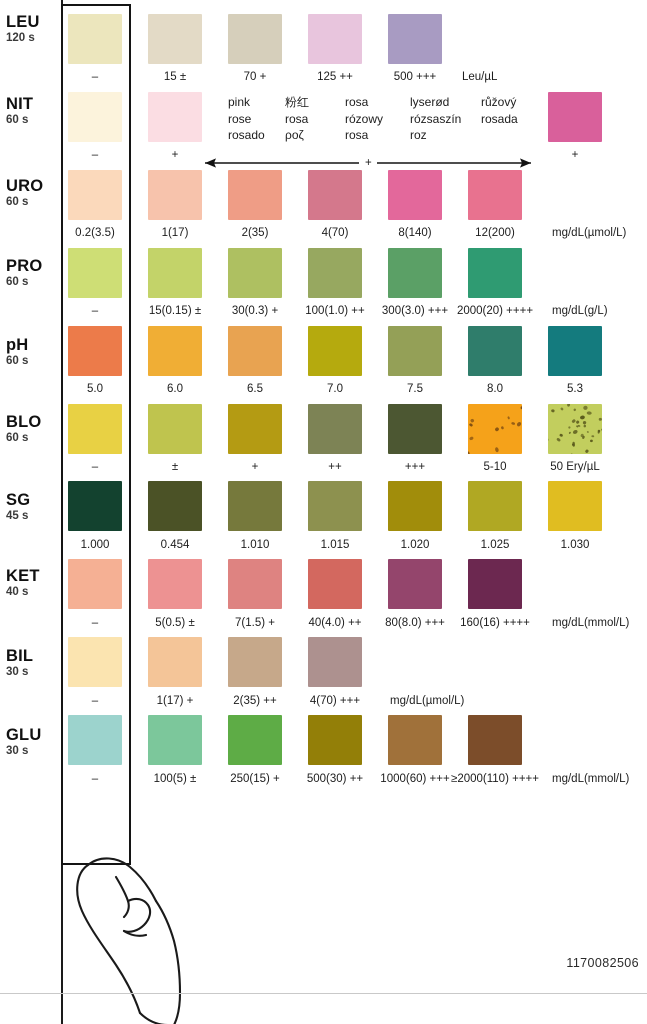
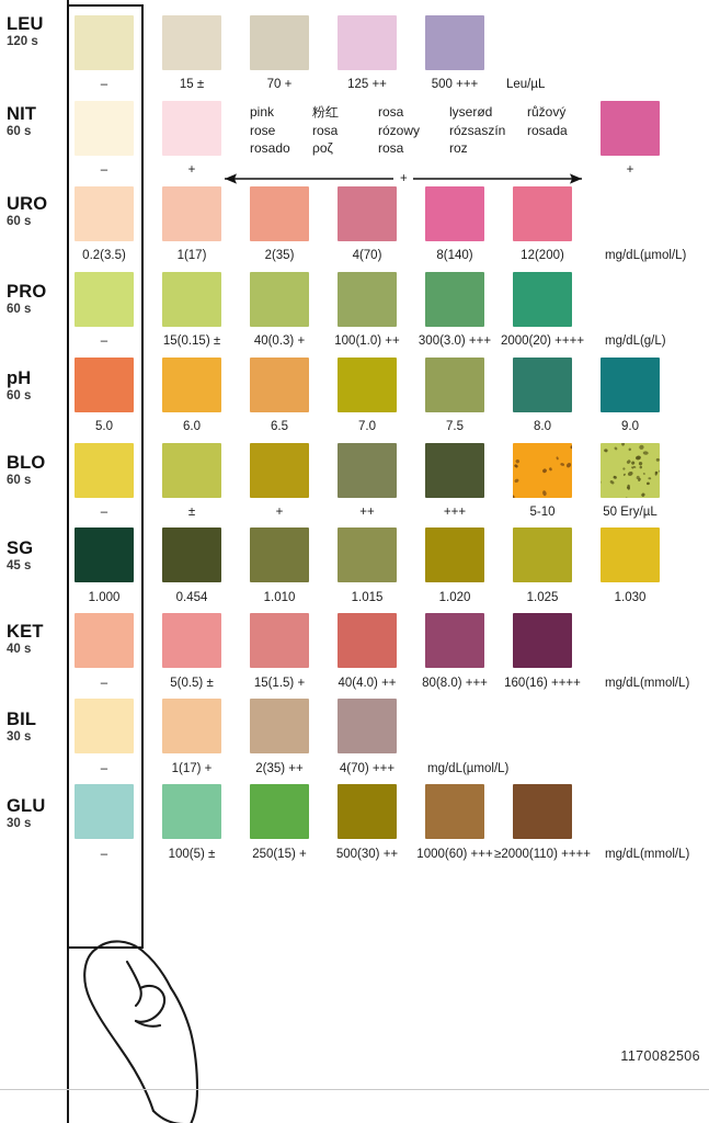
  LEU
  120 s
  –
  15 ±
  70 +
  125 ++
  500 +++
  Leu/µL
  NIT
  60 s
  –
  +
  +
  pink
  rose
  rosado
  粉红
  rosa
  ροζ
  rosa
  rózowy
  rosa
  lyserød
  rózsaszín
  roz
  růžový
  rosada
  +
  URO
  60 s
  0.2(3.5)
  1(17)
  2(35)
  4(70)
  8(140)
  12(200)
  mg/dL(µmol/L)
  PRO
  60 s
  –
  15(0.15) ±
- 30(0.3) +
+ 40(0.3) +
  100(1.0) ++
  300(3.0) +++
  2000(20) ++++
  mg/dL(g/L)
  pH
  60 s
  5.0
  6.0
  6.5
  7.0
  7.5
  8.0
- 5.3
+ 9.0
  BLO
  60 s
  –
  ±
  +
  ++
  +++
  5-10
  50 Ery/µL
  SG
  45 s
  1.000
  0.454
  1.010
  1.015
  1.020
  1.025
  1.030
  KET
  40 s
  –
  5(0.5) ±
- 7(1.5) +
+ 15(1.5) +
  40(4.0) ++
  80(8.0) +++
  160(16) ++++
  mg/dL(mmol/L)
  BIL
  30 s
  –
  1(17) +
  2(35) ++
  4(70) +++
  mg/dL(µmol/L)
  GLU
  30 s
  –
  100(5) ±
  250(15) +
  500(30) ++
  1000(60) +++
  ≥2000(110) ++++
  mg/dL(mmol/L)
  1170082506
